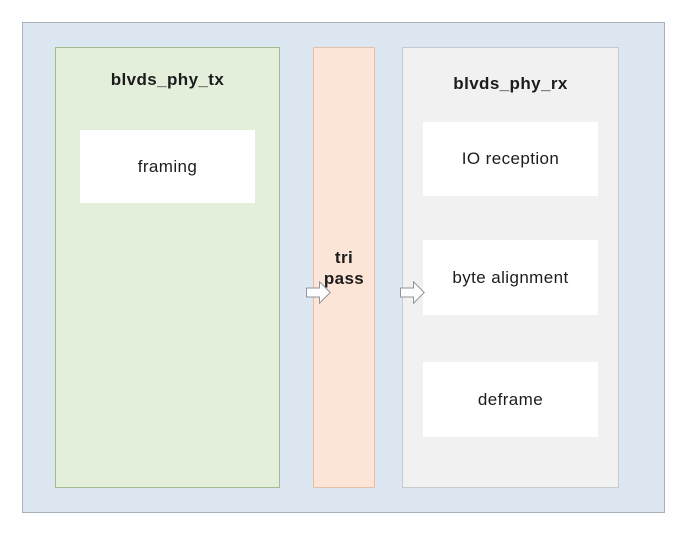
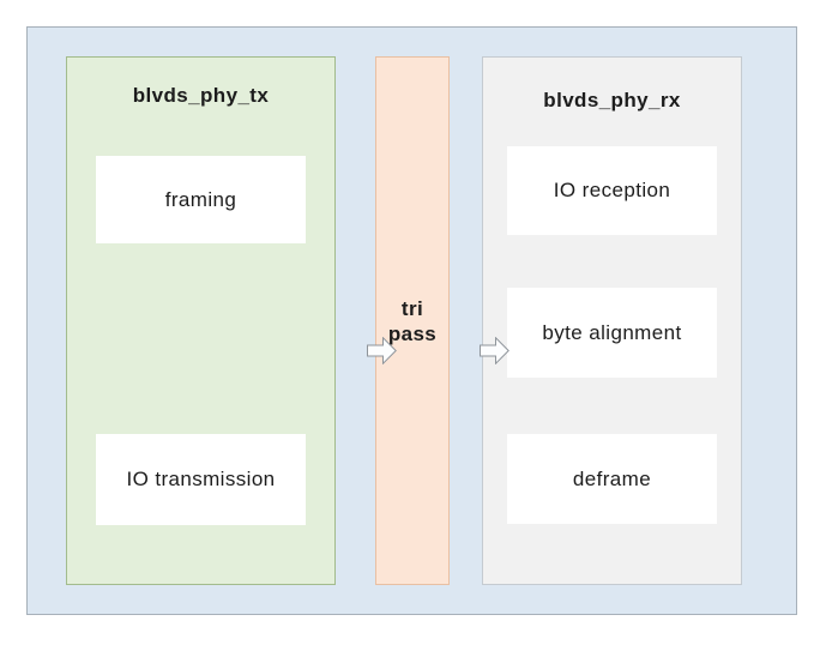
  blvds_phy_tx
  framing
+ IO transmission
  tri pass
  blvds_phy_rx
  IO reception
  byte alignment
  deframe
